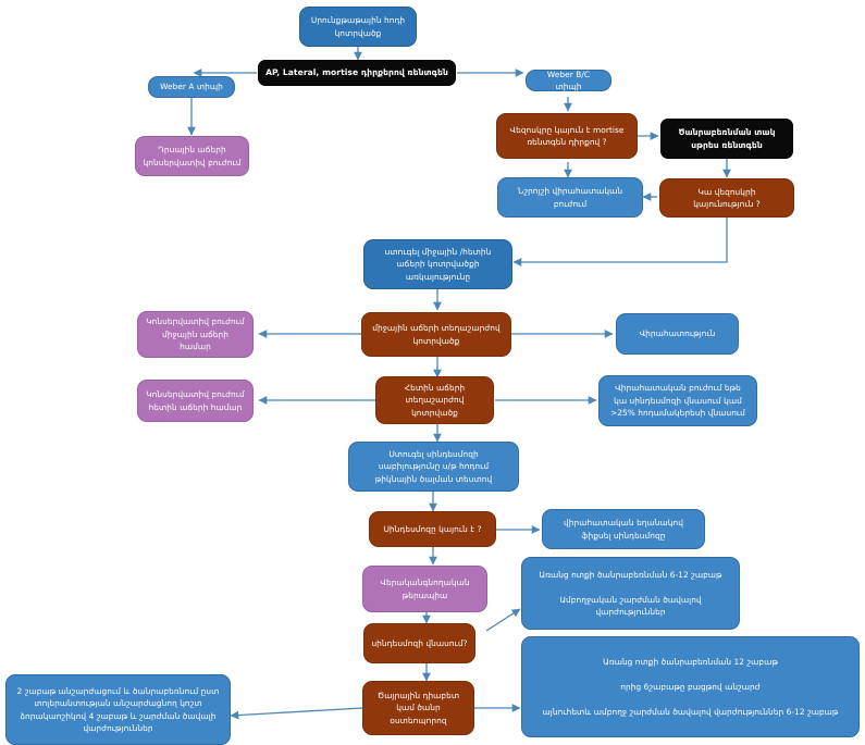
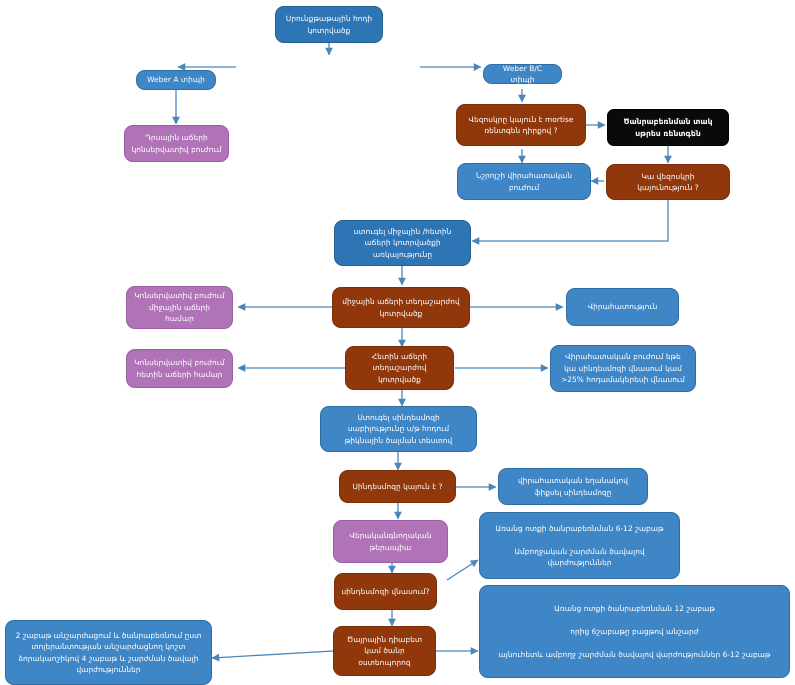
  Սրունքթաթային հոդի
  կոտրվածք
- AP, Lateral, mortise դիրքերով ռենտգեն
  Weber A տիպի
  Դրսային աճերի
  կոնսերվատիվ բուժում
  Weber B/C տիպի
  Վեզոսկրը կայուն է mortise
  ռենտգեն դիրքով ?
  Ծանրաբեռնման տակ
  սթրես ռենտգեն
  Նշրոյշի վիրահատական
  բուժում
  Կա վեզոսկրի
  կայունություն ?
  ստուգել միջային /հետին
  աճերի կոտրվածքի
  առկայությունը
  Կոնսերվատիվ բուժում
  միջային աճերի
  համար
  միջային աճերի տեղաշարժով
  կոտրվածք
  Վիրահատություն
  Կոնսերվատիվ բուժում
  հետին աճերի համար
  Հետին աճերի
  տեղաշարժով
  կոտրվածք
  Վիրահատական բուժում եթե
  կա սինդեսմոզի վնասում կամ
  >25% հոդամակերեսի վնասում
  Ստուգել սինդեսմոզի
  սաբիլությունը ս/թ հոդում
  թիկնային ծալման տեստով
  Սինդեսմոզը կայուն է ?
  վիրահատական եղանակով
  ֆիքսել սինդեսմոզը
  Վերականգնողական
  թերապիա
  սինդեսմոզի վնասում?
  Առանց ոտքի ծանրաբեռնման 6-12 շաբաթ
  Ամբողջական շարժման ծավալով
  վարժություններ
  Առանց ոտքի ծանրաբեռնման 12 շաբաթ
  որից 6շաբաթը բացթով անշարժ
  այնուհետև ամբողջ շարժման ծավալով վարժություններ 6-12 շաբաթ
  Ծայրային դիաբետ
  կամ ծանր
  օստեոպորոզ
  2 շաբաթ անշարժացում և ծանրաբեռնում ըստ
  տոլերանտության անշարժացնող կոշտ
  ձորակաոշիկով 4 շաբաթ և շարժման ծավալի
  վարժություններ
